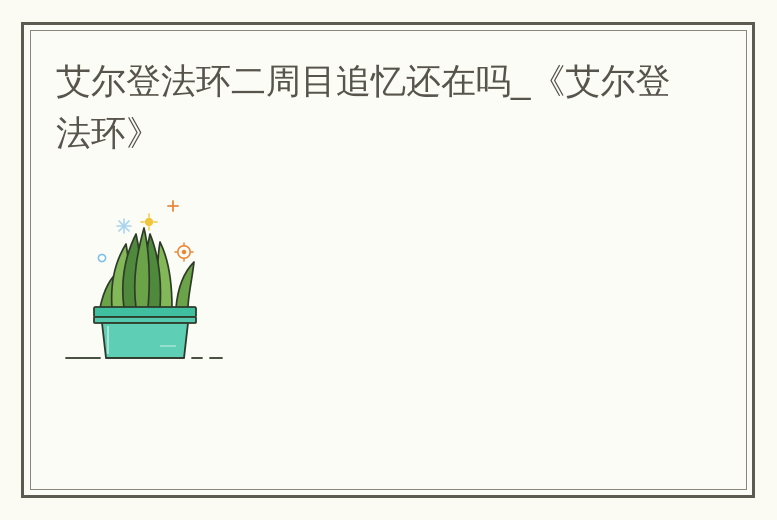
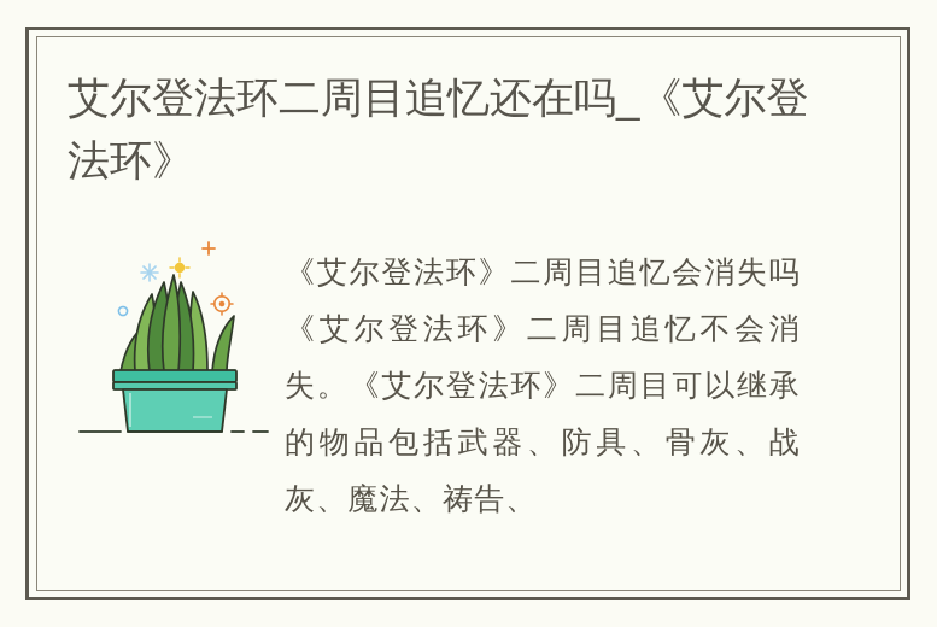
  艾尔登法环二周目追忆还在吗_《艾尔登法环》
+ 《艾尔登法环》二周目追忆会消失吗《艾尔登法环》二周目追忆不会消失。《艾尔登法环》二周目可以继承的物品包括武器、防具、骨灰、战灰、魔法、祷告、
